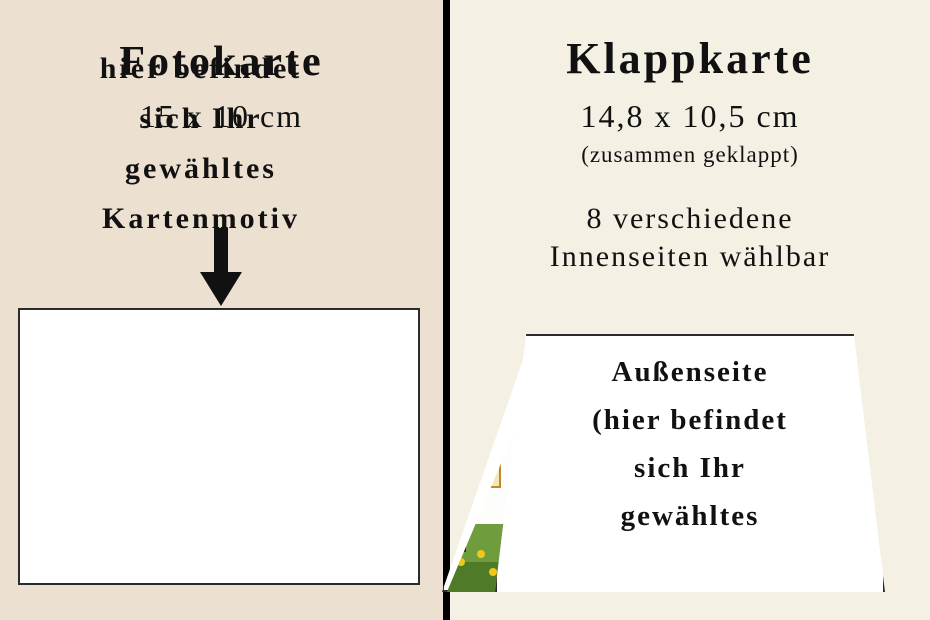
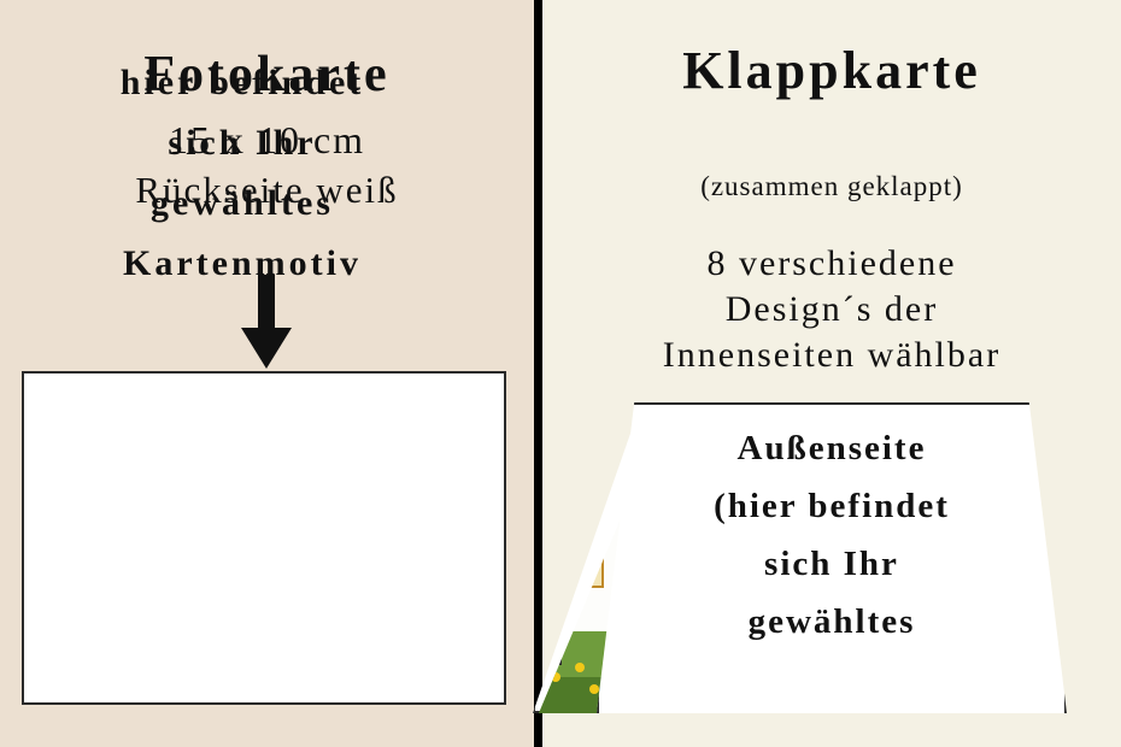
  Fotokarte
  15 x 10 cm
+ Rückseite weiß
  hier befindet
  sich Ihr
  gewähltes
  Kartenmotiv
  Klappkarte
- 14,8 x 10,5 cm
  (zusammen geklappt)
  8 verschiedene
+ Design´s der
  Innenseiten wählbar
  Außenseite
  (hier befindet
  sich Ihr
  gewähltes
